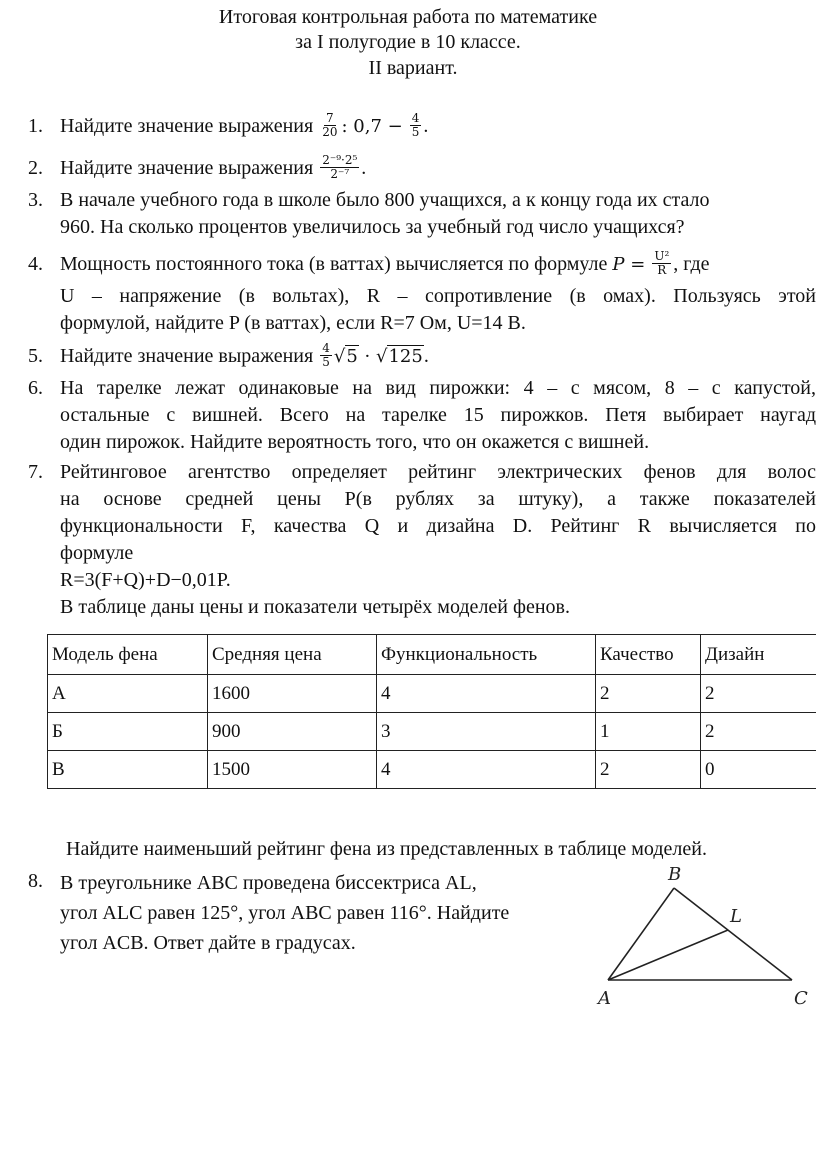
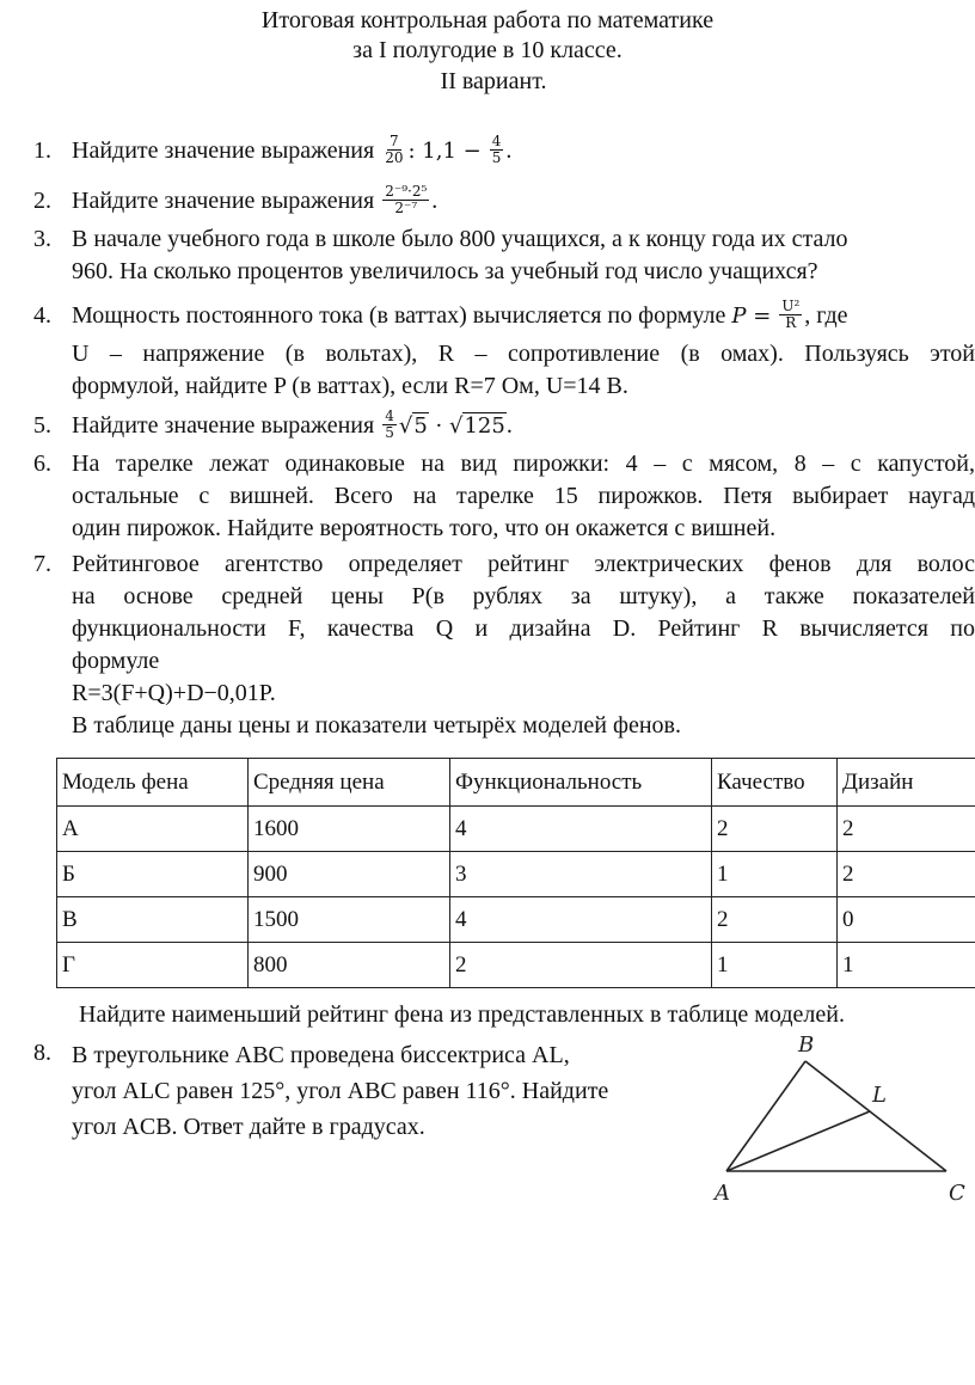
  Итоговая контрольная работа по математике
  за I полугодие в 10 классе.
  II вариант.
  1.
  Найдите значение выражения
  7
  20
- : 0,7 −
+ : 1,1 −
  4
  5
  .
  2.
  Найдите значение выражения
  2⁻⁹·2⁵
  2⁻⁷
  .
  3.
  В начале учебного года в школе было 800 учащихся, а к концу года их стало
  960. На сколько процентов увеличилось за учебный год число учащихся?
  4.
  Мощность постоянного тока (в ваттах) вычисляется по формуле P =
  U²
  R
  , где
  U – напряжение (в вольтах), R – сопротивление (в омах). Пользуясь этой
  формулой, найдите P (в ваттах), если R=7 Ом, U=14 В.
  5.
  Найдите значение выражения
  4
  5
  √5 · √125.
  6.
  На тарелке лежат одинаковые на вид пирожки: 4 – с мясом, 8 – с капустой,
  остальные с вишней. Всего на тарелке 15 пирожков. Петя выбирает наугад
  один пирожок. Найдите вероятность того, что он окажется с вишней.
  7.
  Рейтинговое агентство определяет рейтинг электрических фенов для волос
  на основе средней цены P(в рублях за штуку), а также показателей
  функциональности F, качества Q и дизайна D. Рейтинг R вычисляется по
  формуле
  R=3(F+Q)+D−0,01P.
  В таблице даны цены и показатели четырёх моделей фенов.
  Модель фена	Средняя цена	Функциональность	Качество	Дизайн
  А	1600	4	2	2
  Б	900	3	1	2
  В	1500	4	2	0
+ Г	800	2	1	1
  Найдите наименьший рейтинг фена из представленных в таблице моделей.
  8.
  В треугольнике ABC проведена биссектриса AL,
  угол ALC равен 125°, угол ABC равен 116°. Найдите
  угол ACB. Ответ дайте в градусах.
  B
  L
  A
  C
